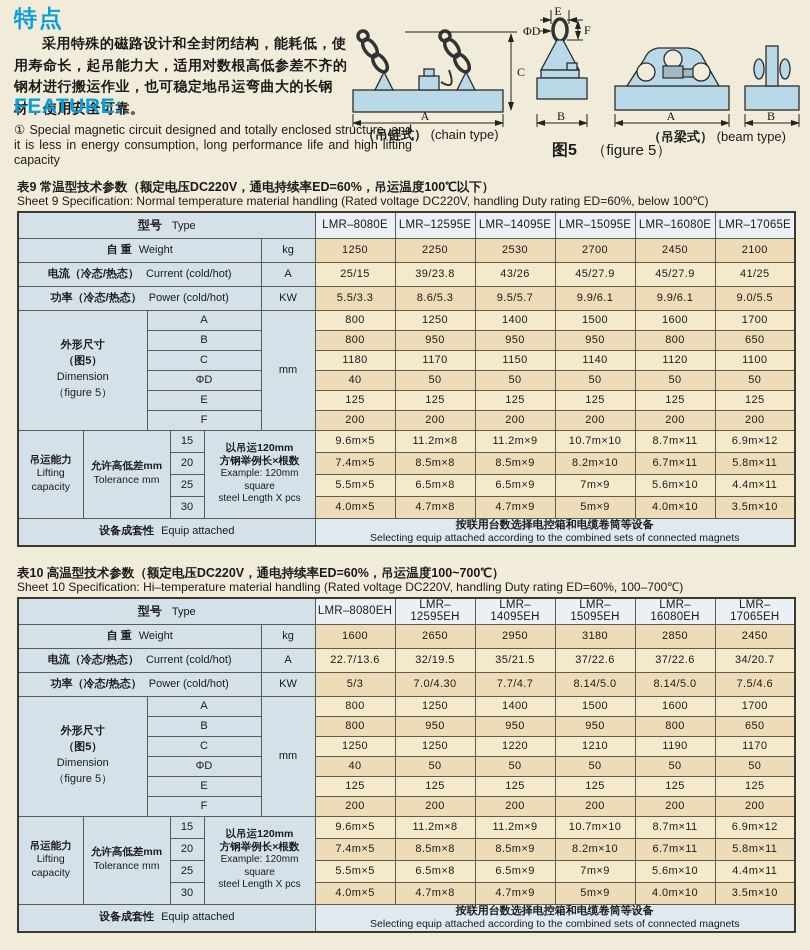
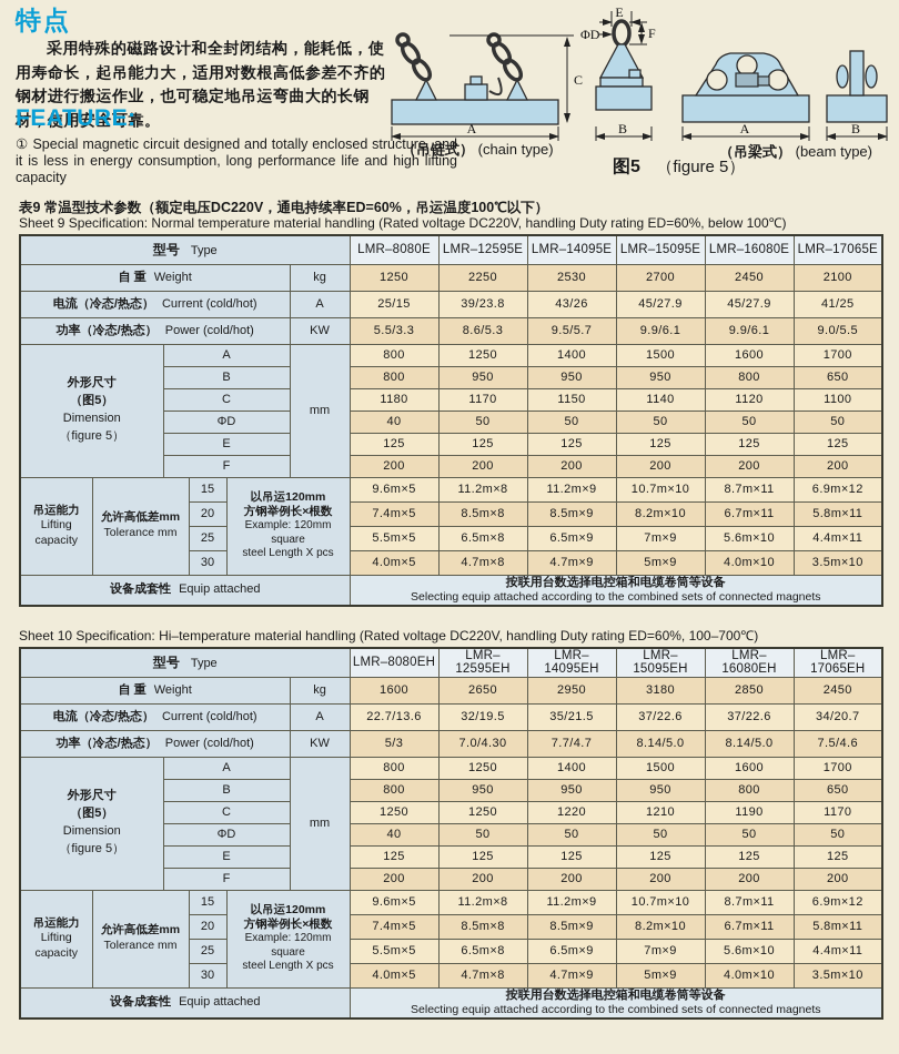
  特点
  采用特殊的磁路设计和全封闭结构，能耗低，使用寿命长，起吊能力大，适用对数根高低参差不齐的钢材进行搬运作业，也可稳定地吊运弯曲大的长钢材，使用安全可靠。
  FEATURE:
  ① Special magnetic circuit designed and totally enclosed structure, and it is less in energy consumption, long performance life and high lifting capacity
  A
  C
  E
  ΦD
  F
  B
  A
  B
  （吊链式） (chain type)
  （吊梁式） (beam type)
  图5 （figure 5）
  表9 常温型技术参数（额定电压DC220V，通电持续率ED=60%，吊运温度100℃以下）
  Sheet 9 Specification: Normal temperature material handling (Rated voltage DC220V, handling Duty rating ED=60%, below 100℃)
  型号 Type	LMR–8080E	LMR–12595E	LMR–14095E	LMR–15095E	LMR–16080E	LMR–17065E
  自 重 Weight	kg	1250	2250	2530	2700	2450	2100
  电流（冷态/热态） Current (cold/hot)	A	25/15	39/23.8	43/26	45/27.9	45/27.9	41/25
  功率（冷态/热态） Power (cold/hot)	KW	5.5/3.3	8.6/5.3	9.5/5.7	9.9/6.1	9.9/6.1	9.0/5.5
  外形尺寸（图5）Dimension（figure 5）	A	mm	800	1250	1400	1500	1600	1700
  B	800	950	950	950	800	650
  C	1180	1170	1150	1140	1120	1100
  ΦD	40	50	50	50	50	50
  E	125	125	125	125	125	125
  F	200	200	200	200	200	200
  吊运能力Lifting capacity	允许高低差mmTolerance mm	15	以吊运120mm方钢举例长×根数Example: 120mm squaresteel Length X pcs	9.6m×5	11.2m×8	11.2m×9	10.7m×10	8.7m×11	6.9m×12
  20	7.4m×5	8.5m×8	8.5m×9	8.2m×10	6.7m×11	5.8m×11
  25	5.5m×5	6.5m×8	6.5m×9	7m×9	5.6m×10	4.4m×11
  30	4.0m×5	4.7m×8	4.7m×9	5m×9	4.0m×10	3.5m×10
  设备成套性 Equip attached	按联用台数选择电控箱和电缆卷筒等设备Selecting equip attached according to the combined sets of connected magnets
- 表10 高温型技术参数（额定电压DC220V，通电持续率ED=60%，吊运温度100~700℃）
  Sheet 10 Specification: Hi–temperature material handling (Rated voltage DC220V, handling Duty rating ED=60%, 100–700℃)
  型号 Type	LMR–8080EH	LMR–12595EH	LMR–14095EH	LMR–15095EH	LMR–16080EH	LMR–17065EH
  自 重 Weight	kg	1600	2650	2950	3180	2850	2450
  电流（冷态/热态） Current (cold/hot)	A	22.7/13.6	32/19.5	35/21.5	37/22.6	37/22.6	34/20.7
  功率（冷态/热态） Power (cold/hot)	KW	5/3	7.0/4.30	7.7/4.7	8.14/5.0	8.14/5.0	7.5/4.6
  外形尺寸（图5）Dimension（figure 5）	A	mm	800	1250	1400	1500	1600	1700
  B	800	950	950	950	800	650
  C	1250	1250	1220	1210	1190	1170
  ΦD	40	50	50	50	50	50
  E	125	125	125	125	125	125
  F	200	200	200	200	200	200
  吊运能力Lifting capacity	允许高低差mmTolerance mm	15	以吊运120mm方钢举例长×根数Example: 120mm squaresteel Length X pcs	9.6m×5	11.2m×8	11.2m×9	10.7m×10	8.7m×11	6.9m×12
  20	7.4m×5	8.5m×8	8.5m×9	8.2m×10	6.7m×11	5.8m×11
  25	5.5m×5	6.5m×8	6.5m×9	7m×9	5.6m×10	4.4m×11
  30	4.0m×5	4.7m×8	4.7m×9	5m×9	4.0m×10	3.5m×10
  设备成套性 Equip attached	按联用台数选择电控箱和电缆卷筒等设备Selecting equip attached according to the combined sets of connected magnets
